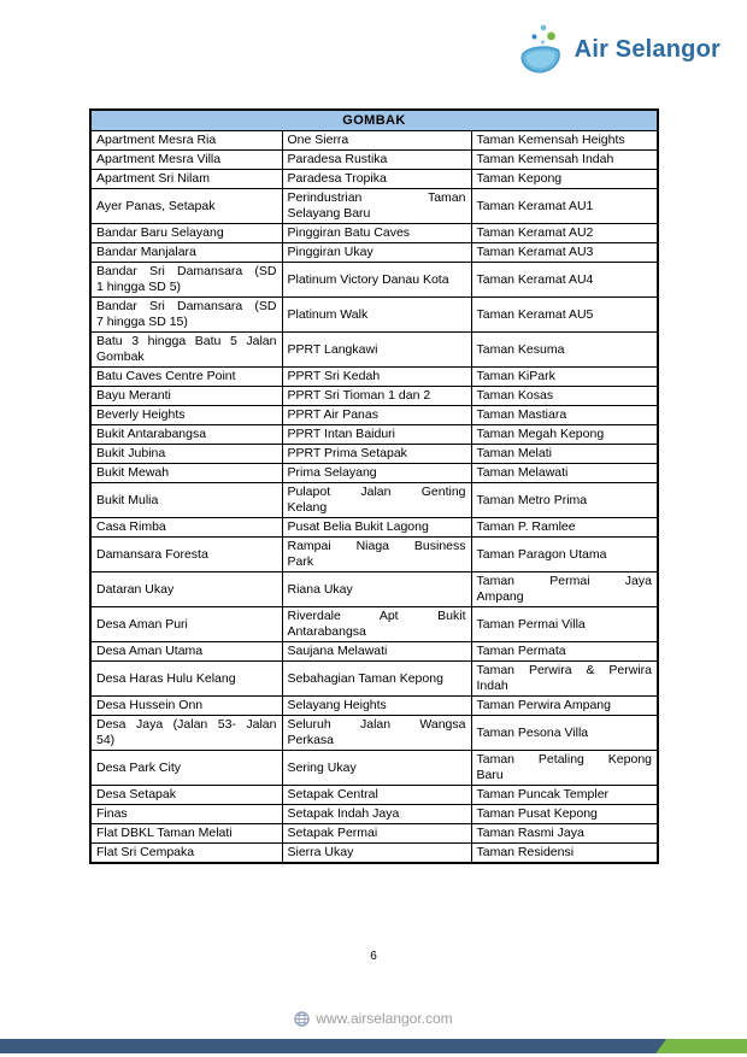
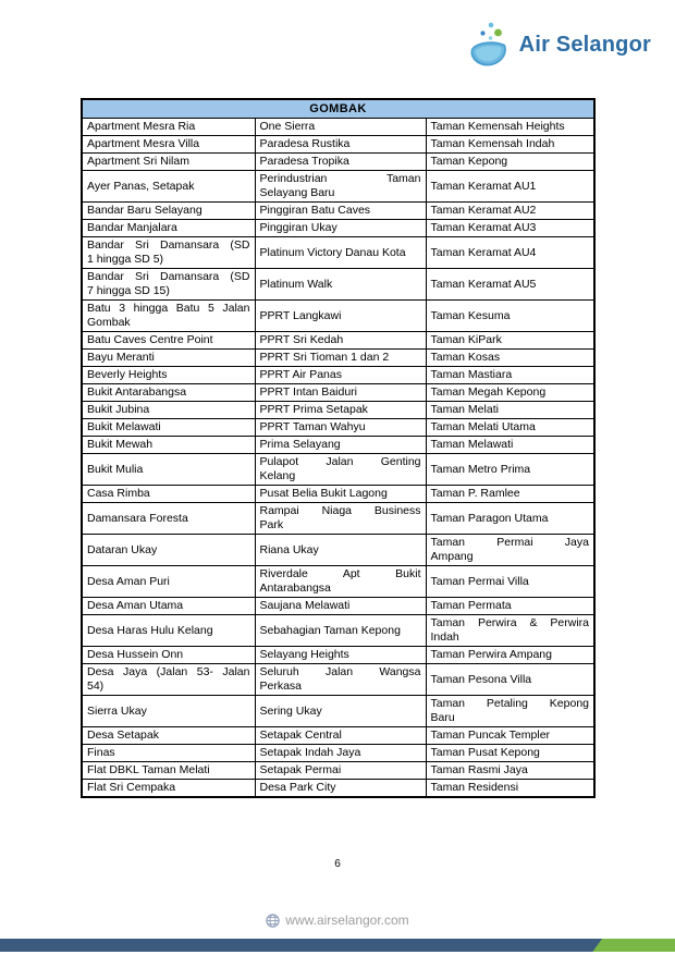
  Air Selangor
  GOMBAK
  Apartment Mesra Ria	One Sierra	Taman Kemensah Heights
  Apartment Mesra Villa	Paradesa Rustika	Taman Kemensah Indah
  Apartment Sri Nilam	Paradesa Tropika	Taman Kepong
  Ayer Panas, Setapak	Perindustrian TamanSelayang Baru	Taman Keramat AU1
  Bandar Baru Selayang	Pinggiran Batu Caves	Taman Keramat AU2
  Bandar Manjalara	Pinggiran Ukay	Taman Keramat AU3
  Bandar Sri Damansara (SD1 hingga SD 5)	Platinum Victory Danau Kota	Taman Keramat AU4
  Bandar Sri Damansara (SD7 hingga SD 15)	Platinum Walk	Taman Keramat AU5
  Batu 3 hingga Batu 5 JalanGombak	PPRT Langkawi	Taman Kesuma
  Batu Caves Centre Point	PPRT Sri Kedah	Taman KiPark
  Bayu Meranti	PPRT Sri Tioman 1 dan 2	Taman Kosas
  Beverly Heights	PPRT Air Panas	Taman Mastiara
  Bukit Antarabangsa	PPRT Intan Baiduri	Taman Megah Kepong
  Bukit Jubina	PPRT Prima Setapak	Taman Melati
+ Bukit Melawati	PPRT Taman Wahyu	Taman Melati Utama
  Bukit Mewah	Prima Selayang	Taman Melawati
  Bukit Mulia	Pulapot Jalan GentingKelang	Taman Metro Prima
  Casa Rimba	Pusat Belia Bukit Lagong	Taman P. Ramlee
  Damansara Foresta	Rampai Niaga BusinessPark	Taman Paragon Utama
  Dataran Ukay	Riana Ukay	Taman Permai JayaAmpang
  Desa Aman Puri	Riverdale Apt BukitAntarabangsa	Taman Permai Villa
  Desa Aman Utama	Saujana Melawati	Taman Permata
  Desa Haras Hulu Kelang	Sebahagian Taman Kepong	Taman Perwira & PerwiraIndah
  Desa Hussein Onn	Selayang Heights	Taman Perwira Ampang
  Desa Jaya (Jalan 53- Jalan54)	Seluruh Jalan WangsaPerkasa	Taman Pesona Villa
- Desa Park City	Sering Ukay	Taman Petaling KepongBaru
+ Sierra Ukay	Sering Ukay	Taman Petaling KepongBaru
  Desa Setapak	Setapak Central	Taman Puncak Templer
  Finas	Setapak Indah Jaya	Taman Pusat Kepong
  Flat DBKL Taman Melati	Setapak Permai	Taman Rasmi Jaya
- Flat Sri Cempaka	Sierra Ukay	Taman Residensi
+ Flat Sri Cempaka	Desa Park City	Taman Residensi
  6
  www.airselangor.com
